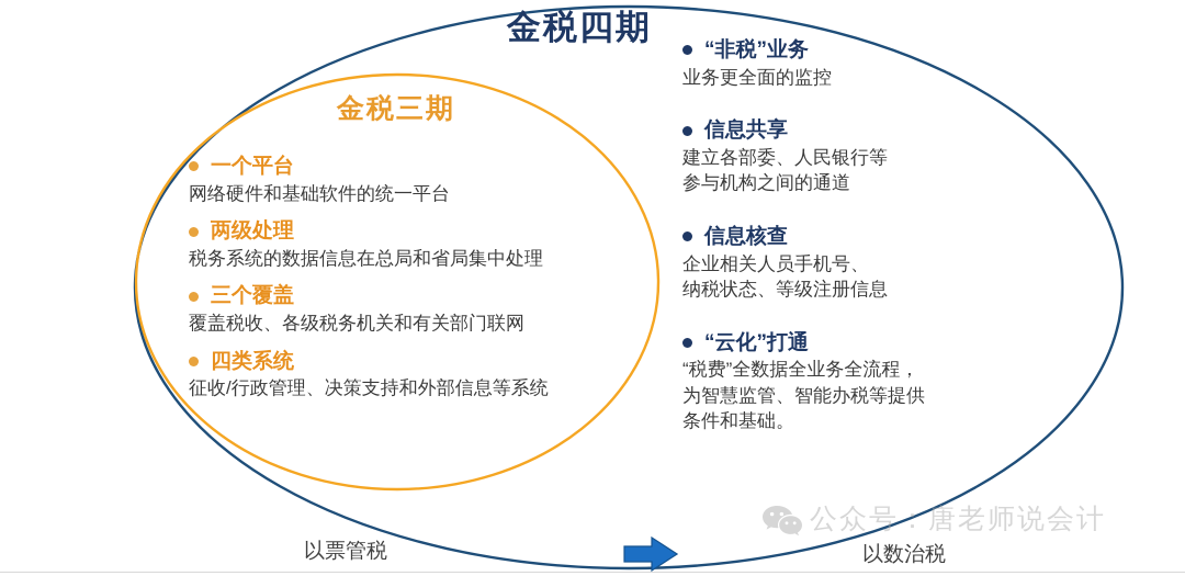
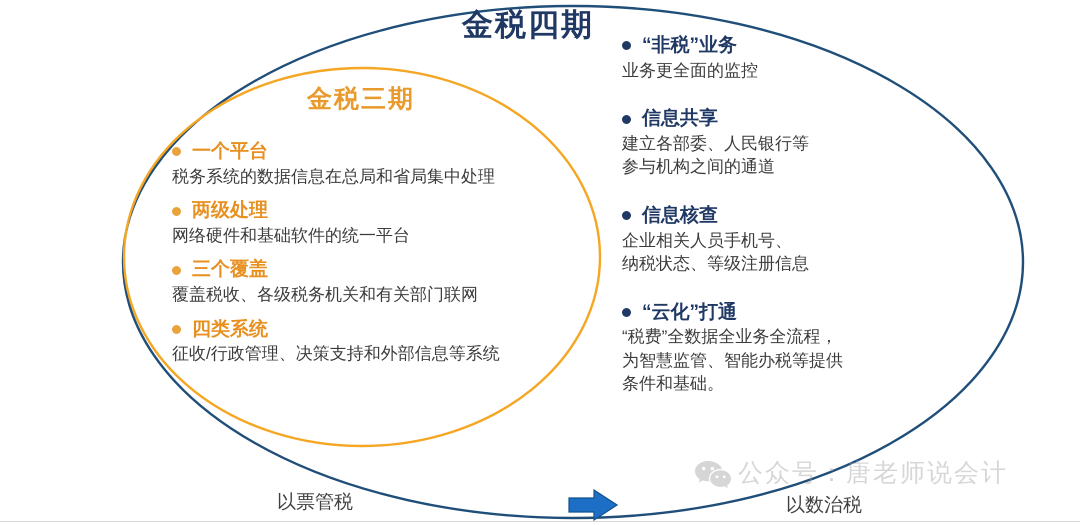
  金税四期
  金税三期
  一个平台
- 网络硬件和基础软件的统一平台
+ 税务系统的数据信息在总局和省局集中处理
  两级处理
- 税务系统的数据信息在总局和省局集中处理
+ 网络硬件和基础软件的统一平台
  三个覆盖
  覆盖税收、各级税务机关和有关部门联网
  四类系统
  征收/行政管理、决策支持和外部信息等系统
  “非税”业务
  业务更全面的监控
  信息共享
  建立各部委、人民银行等
  参与机构之间的通道
  信息核查
  企业相关人员手机号、
  纳税状态、等级注册信息
  “云化”打通
  “税费”全数据全业务全流程，
  为智慧监管、智能办税等提供
  条件和基础。
  以票管税
  以数治税
  公众号：唐老师说会计
